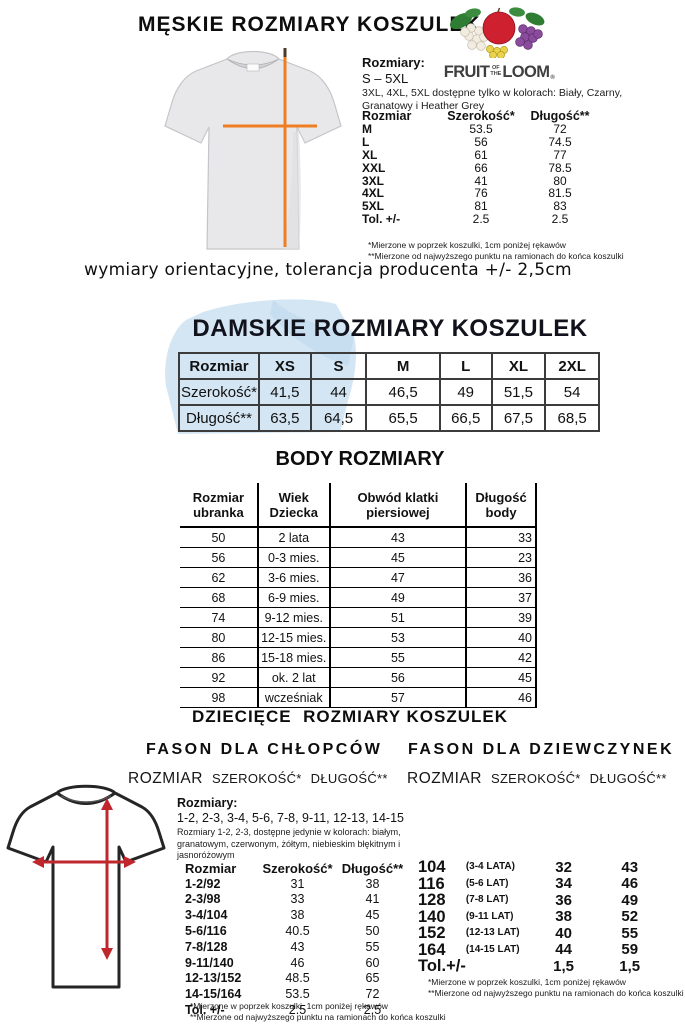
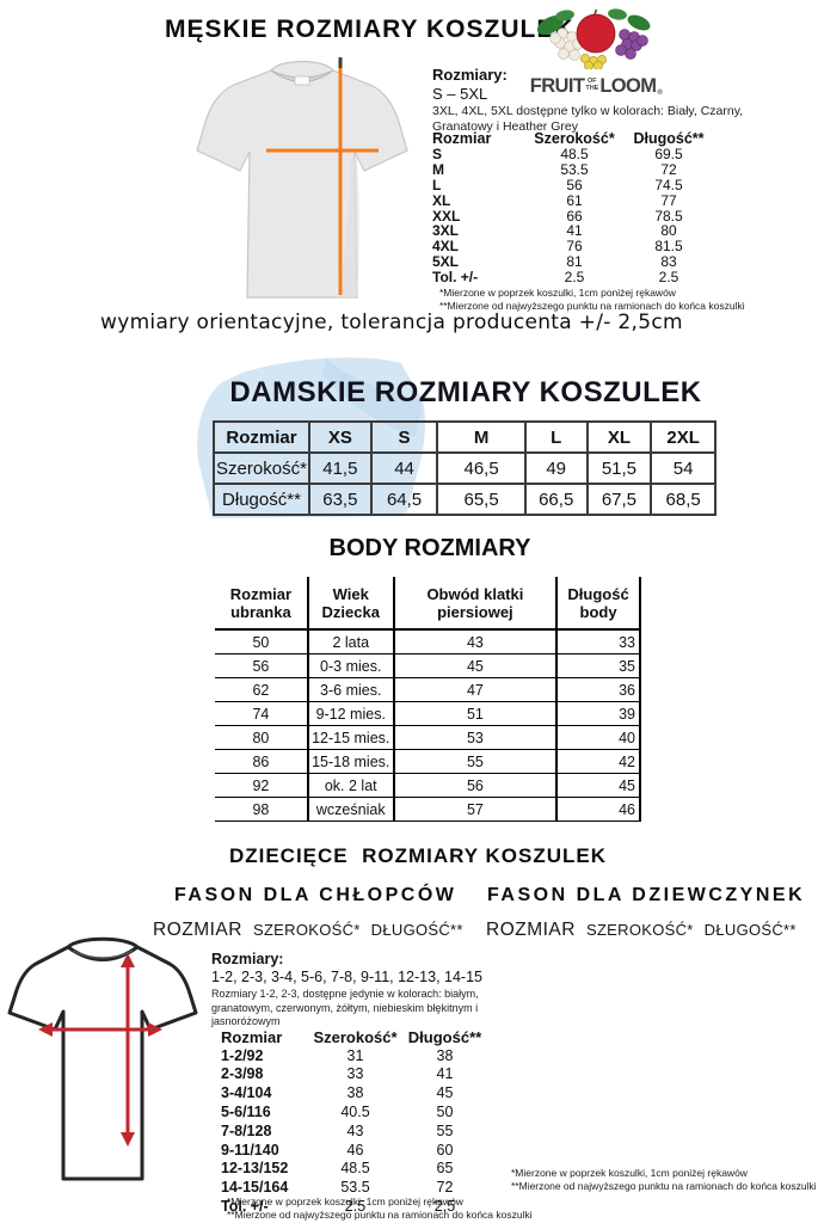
  MĘSKIE ROZMIARY KOSZUL
  FRUIT
  LOOM
  Rozmiary:
  S – 5XL
  3XL, 4XL, 5XL dostępne tylko w kolorach: Biały, Czarny, Granatowy i Heather Grey
  Rozmiar	Szerokość*	Długość**
+ S	48.5	69.5
  M	53.5	72
  L	56	74.5
  XL	61	77
  XXL	66	78.5
  3XL	41	80
  4XL	76	81.5
  5XL	81	83
  Tol. +/-	2.5	2.5
  *Mierzone w poprzek koszulki, 1cm poniżej rękawów
  **Mierzone od najwyższego punktu na ramionach do końca koszulki
  wymiary orientacyjne, tolerancja producenta +/- 2,5cm
  DAMSKIE ROZMIARY KOSZULEK
  Rozmiar	XS	S	M	L	XL	2XL
  Szerokość*	41,5	44	46,5	49	51,5	54
  Długość**	63,5	64,5	65,5	66,5	67,5	68,5
  BODY ROZMIARY
  Rozmiar ubranka	Wiek Dziecka	Obwód klatki piersiowej	Długość body
  50	2 lata	43	33
- 56	0-3 mies.	45	23
+ 56	0-3 mies.	45	35
  62	3-6 mies.	47	36
- 68	6-9 mies.	49	37
  74	9-12 mies.	51	39
  80	12-15 mies.	53	40
  86	15-18 mies.	55	42
  92	ok. 2 lat	56	45
  98	wcześniak	57	46
  DZIECIĘCE ROZMIARY KOSZULEK
  FASON DLA CHŁOPCÓW
  FASON DLA DZIEWCZYNEK
  ROZMIAR
  SZEROKOŚĆ*
  DŁUGOŚĆ**
  ROZMIAR
  SZEROKOŚĆ*
  DŁUGOŚĆ**
  Rozmiary:
  1-2, 2-3, 3-4, 5-6, 7-8, 9-11, 12-13, 14-15
  Rozmiary 1-2, 2-3, dostępne jedynie w kolorach: białym, granatowym, czerwonym, żółtym, niebieskim błękitnym i jasnoróżowym
  Rozmiar	Szerokość*	Długość**
  1-2/92	31	38
  2-3/98	33	41
  3-4/104	38	45
  5-6/116	40.5	50
  7-8/128	43	55
  9-11/140	46	60
  12-13/152	48.5	65
  14-15/164	53.5	72
  Tol. +/-	2.5	2.5
  *Mierzone w poprzek koszulki, 1cm poniżej rękawów
  **Mierzone od najwyższego punktu na ramionach do końca koszulki
- 104	(3-4 LATA)	32	43
- 116	(5-6 LAT)	34	46
- 128	(7-8 LAT)	36	49
- 140	(9-11 LAT)	38	52
- 152	(12-13 LAT)	40	55
- 164	(14-15 LAT)	44	59
- Tol.+/-		1,5	1,5
  *Mierzone w poprzek koszulki, 1cm poniżej rękawów
  **Mierzone od najwyższego punktu na ramionach do końca koszulki
